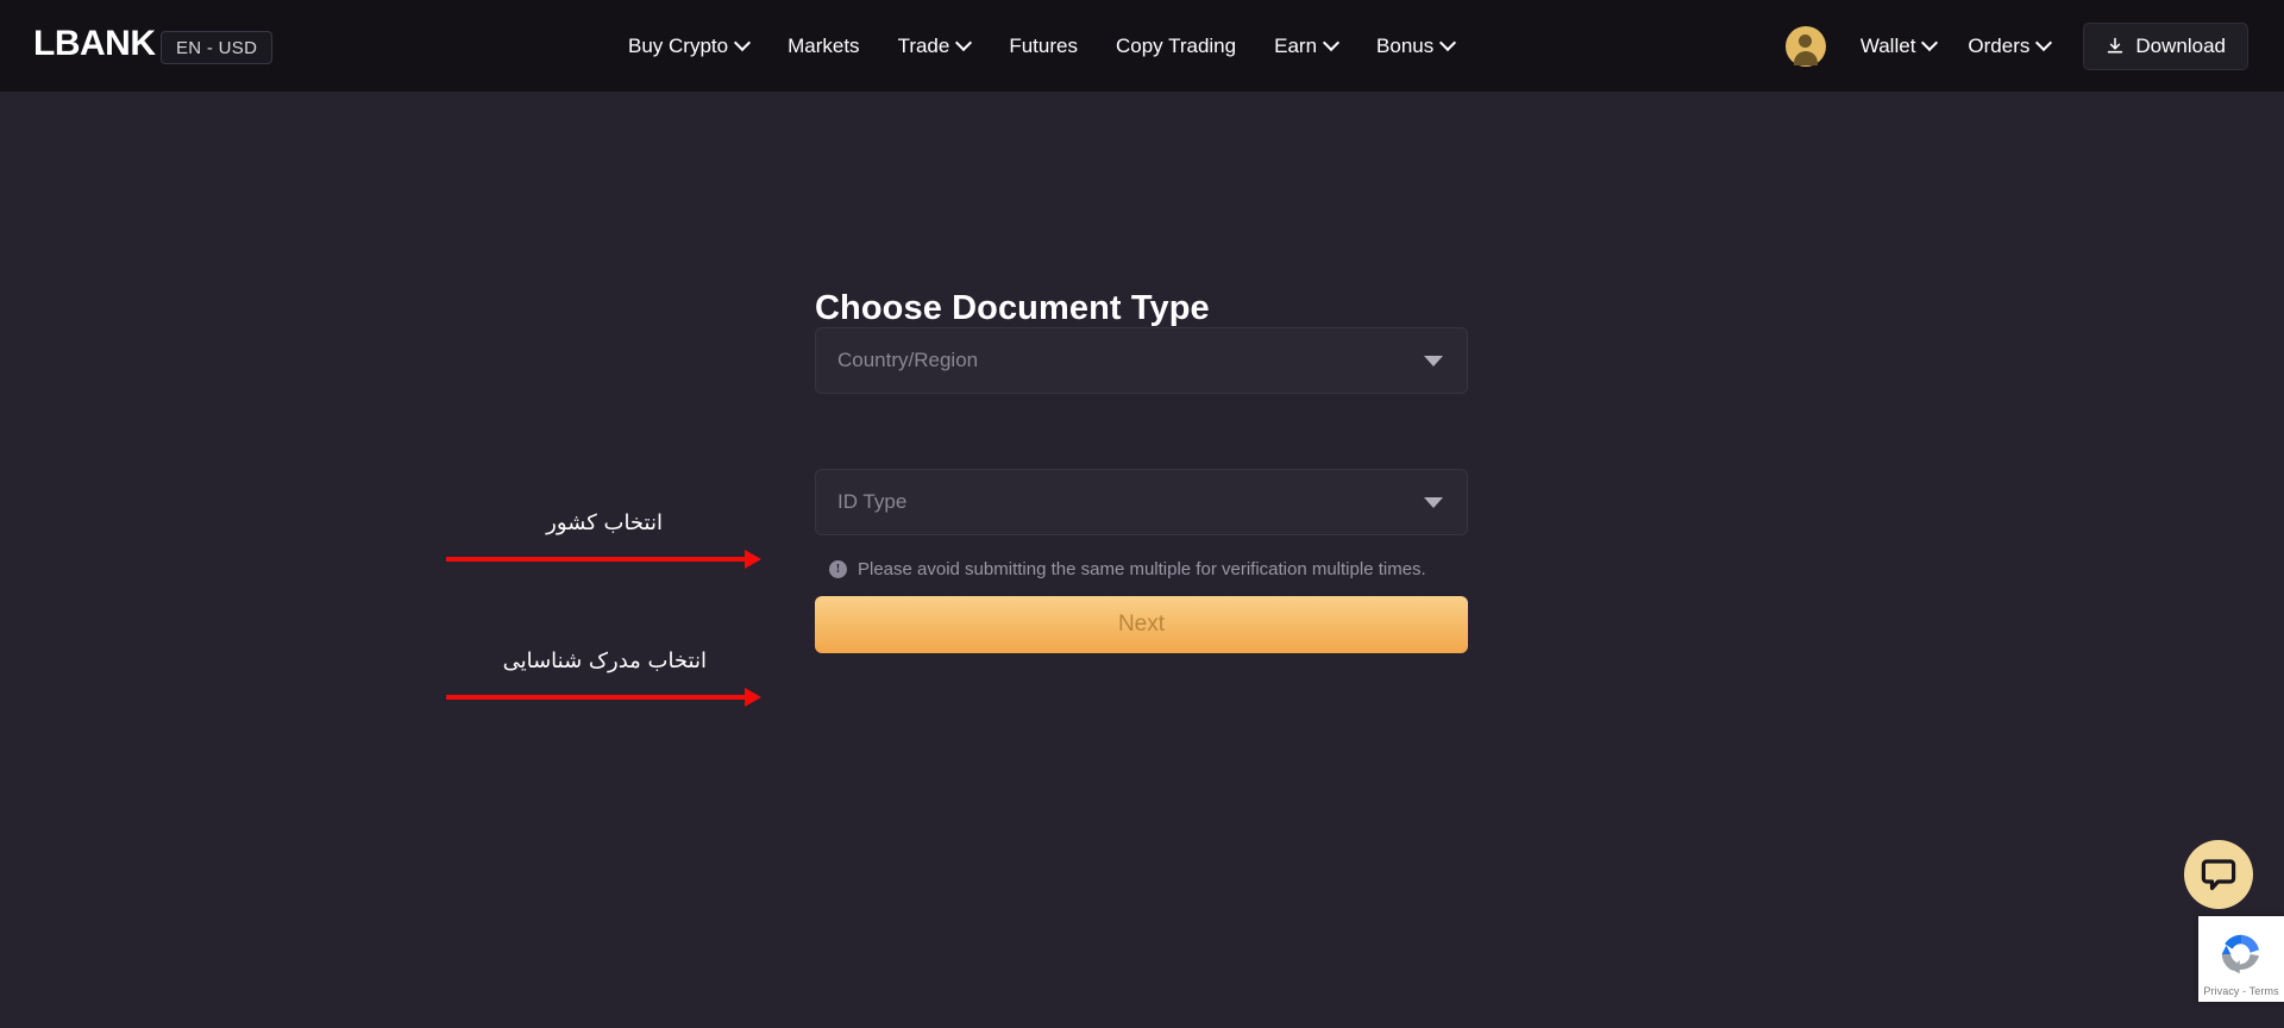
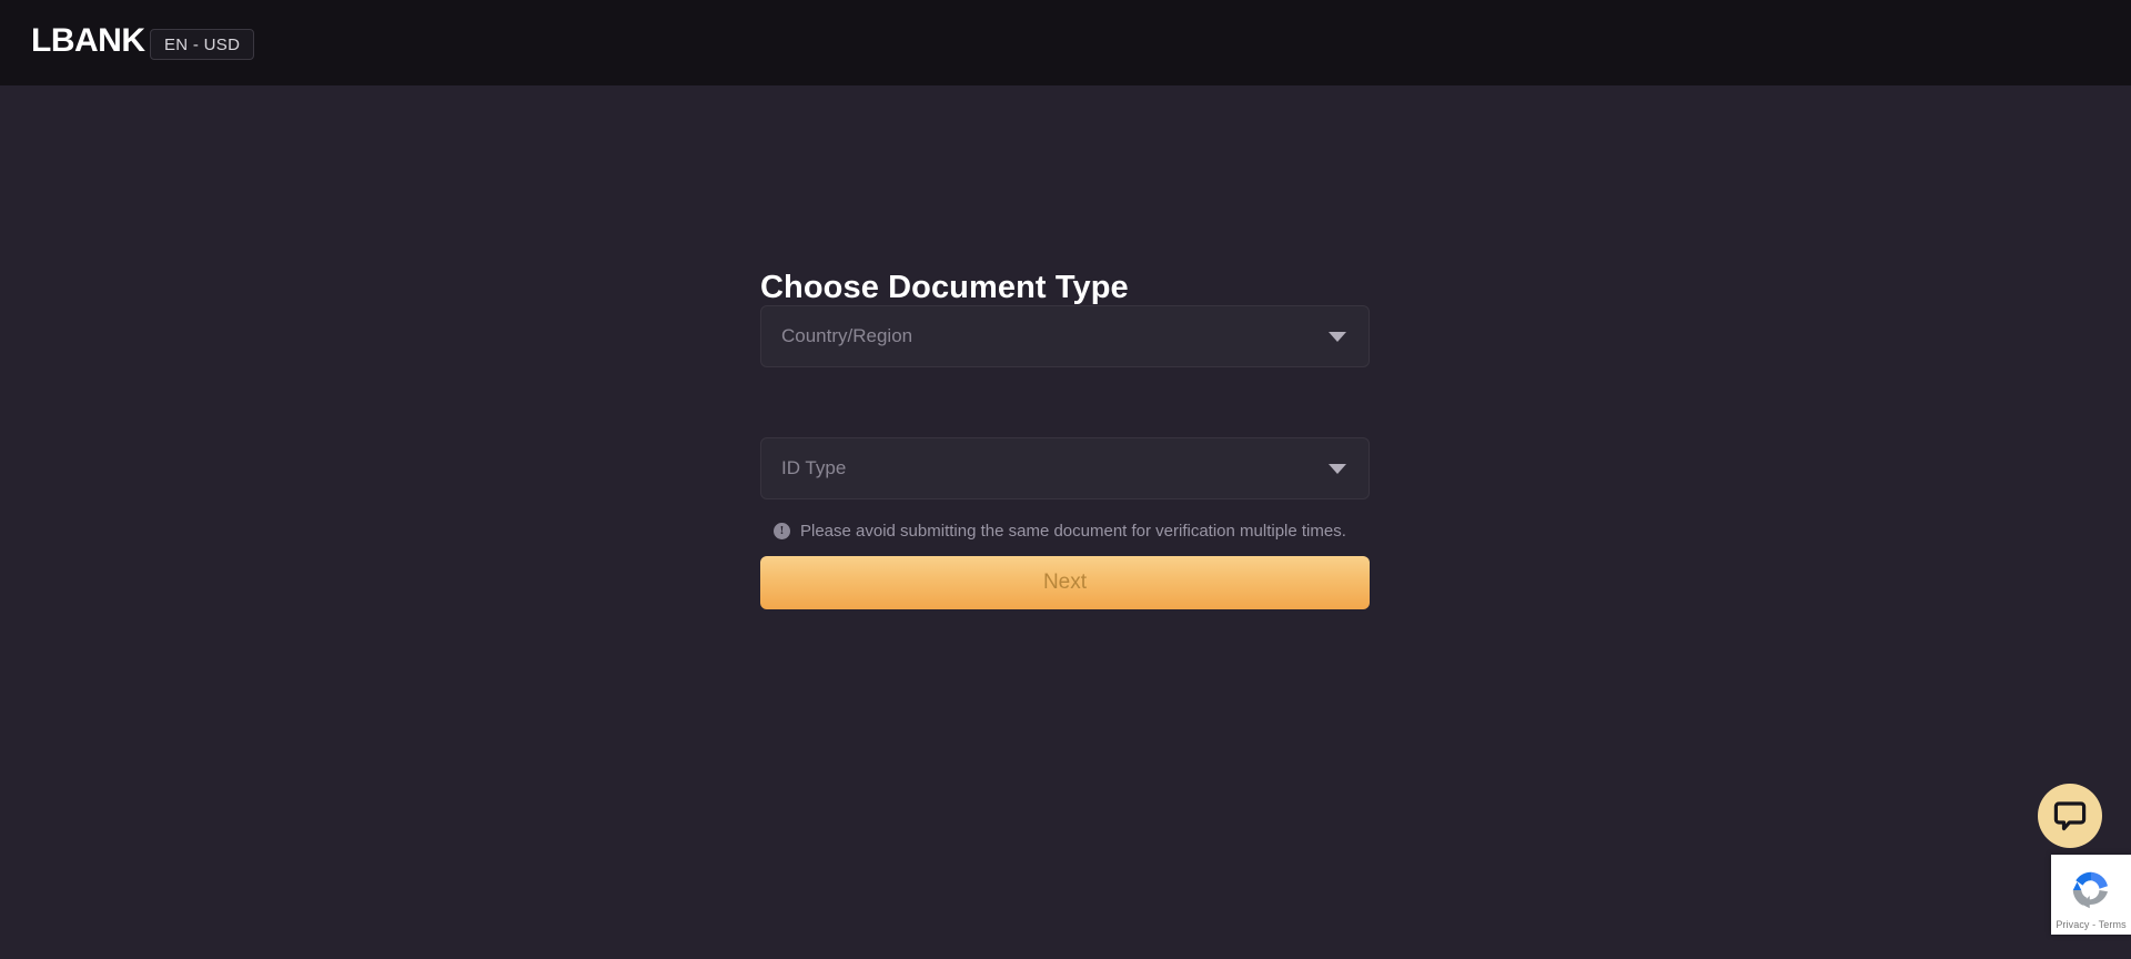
  LBANK
  EN - USD
- Buy Crypto
- Markets
- Trade
- Futures
- Copy Trading
- Earn
- Bonus
- Wallet
- Orders
- Download
  Choose Document Type
  Country/Region
  ID Type
  !
- Please avoid submitting the same multiple for verification multiple times.
+ Please avoid submitting the same document for verification multiple times.
  Next
- انتخاب کشور
- انتخاب مدرک شناسایی
  Privacy - Terms
